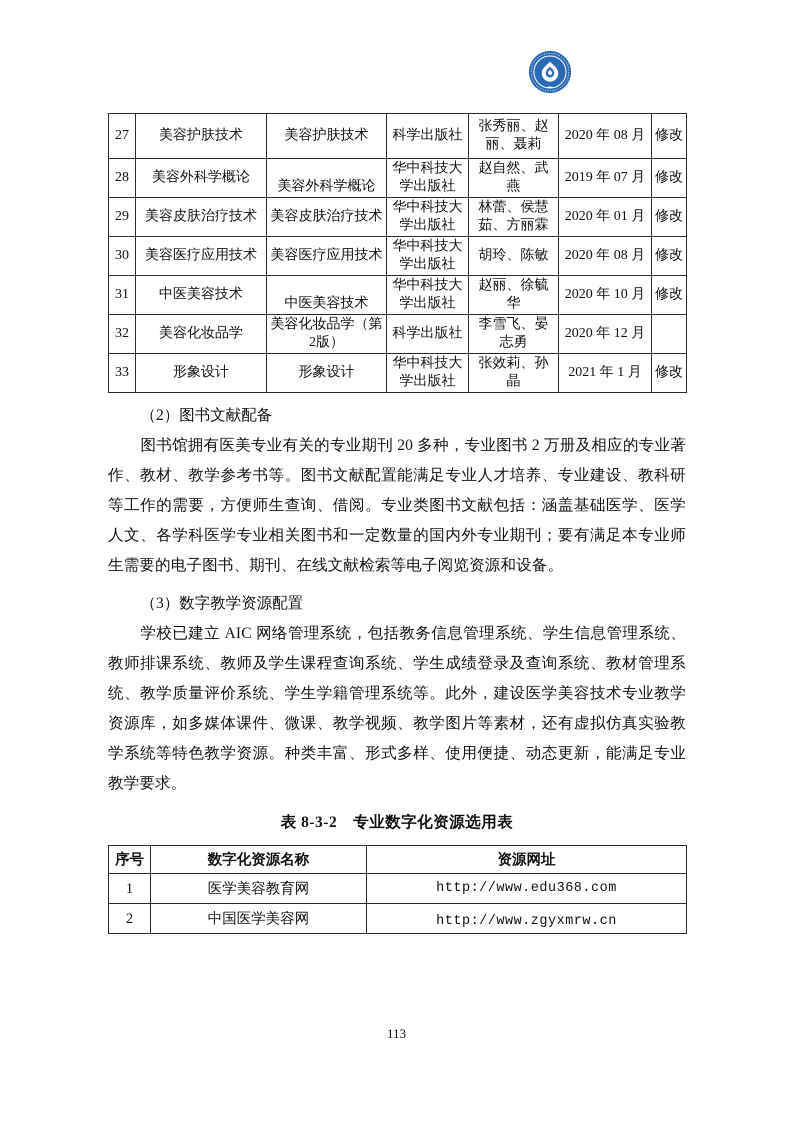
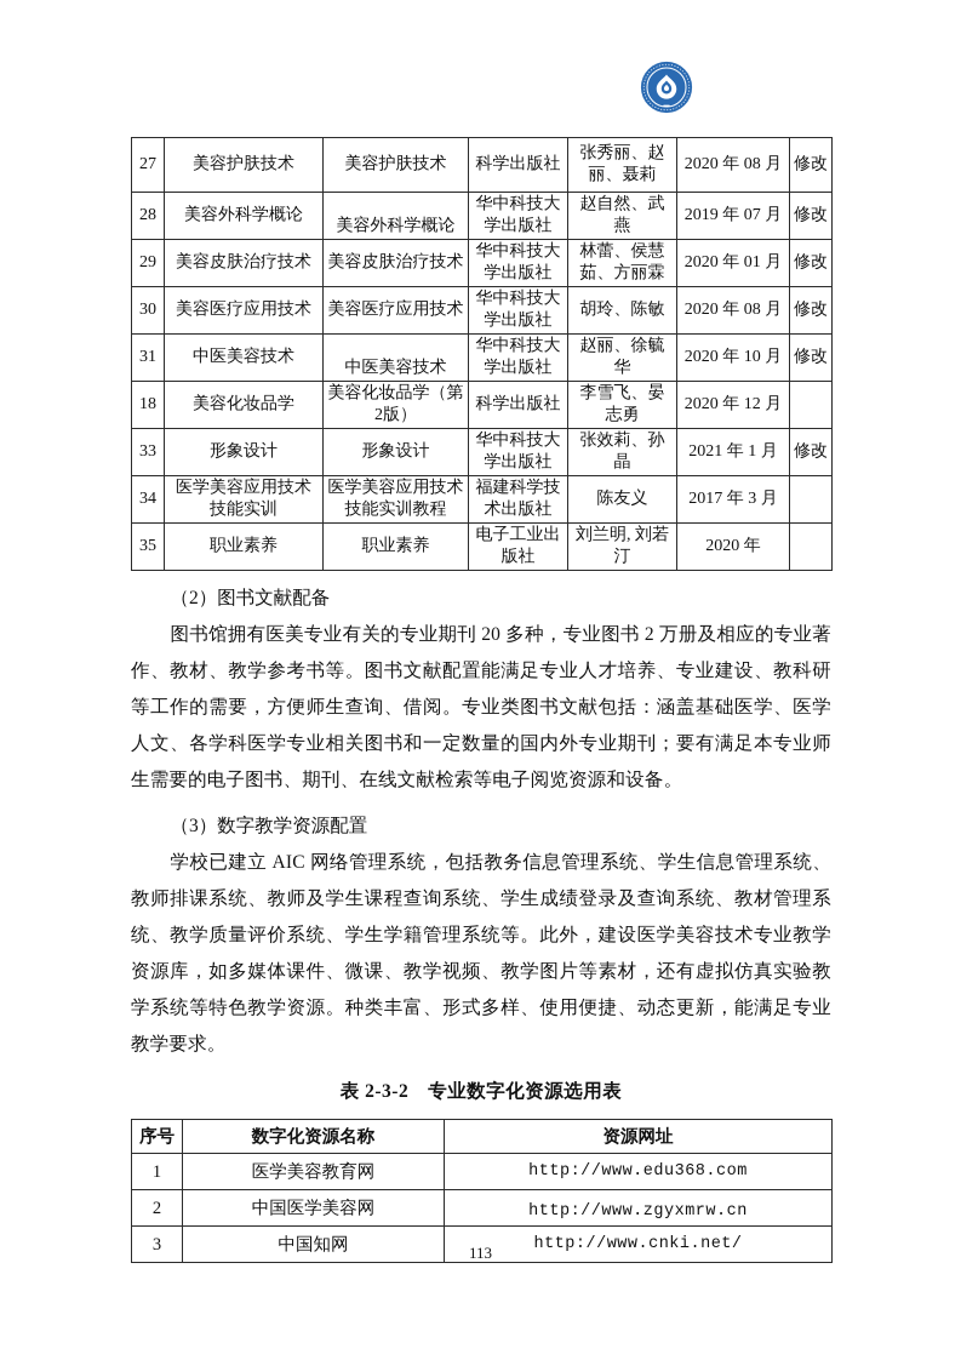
  27	美容护肤技术	美容护肤技术	科学出版社	张秀丽、赵丽、聂莉	2020 年 08 月	修改
  28	美容外科学概论	美容外科学概论	华中科技大学出版社	赵自然、武燕	2019 年 07 月	修改
  29	美容皮肤治疗技术	美容皮肤治疗技术	华中科技大学出版社	林蕾、侯慧茹、方丽霖	2020 年 01 月	修改
  30	美容医疗应用技术	美容医疗应用技术	华中科技大学出版社	胡玲、陈敏	2020 年 08 月	修改
  31	中医美容技术	中医美容技术	华中科技大学出版社	赵丽、徐毓华	2020 年 10 月	修改
- 32	美容化妆品学	美容化妆品学（第2版）	科学出版社	李雪飞、晏志勇	2020 年 12 月
+ 18	美容化妆品学	美容化妆品学（第2版）	科学出版社	李雪飞、晏志勇	2020 年 12 月
  33	形象设计	形象设计	华中科技大学出版社	张效莉、孙晶	2021 年 1 月	修改
+ 34	医学美容应用技术技能实训	医学美容应用技术技能实训教程	福建科学技术出版社	陈友义	2017 年 3 月
+ 35	职业素养	职业素养	电子工业出版社	刘兰明, 刘若汀	2020 年
  （2）图书文献配备
  图书馆拥有医美专业有关的专业期刊 20 多种，专业图书 2 万册及相应的专业著作、教材、教学参考书等。图书文献配置能满足专业人才培养、专业建设、教科研等工作的需要，方便师生查询、借阅。专业类图书文献包括：涵盖基础医学、医学人文、各学科医学专业相关图书和一定数量的国内外专业期刊；要有满足本专业师生需要的电子图书、期刊、在线文献检索等电子阅览资源和设备。
  （3）数字教学资源配置
  学校已建立 AIC 网络管理系统，包括教务信息管理系统、学生信息管理系统、教师排课系统、教师及学生课程查询系统、学生成绩登录及查询系统、教材管理系统、教学质量评价系统、学生学籍管理系统等。此外，建设医学美容技术专业教学资源库，如多媒体课件、微课、教学视频、教学图片等素材，还有虚拟仿真实验教学系统等特色教学资源。种类丰富、形式多样、使用便捷、动态更新，能满足专业教学要求。
- 表 8-3-2 专业数字化资源选用表
+ 表 2-3-2 专业数字化资源选用表
  序号	数字化资源名称	资源网址
  1	医学美容教育网	http://www.edu368.com
  2	中国医学美容网	http://www.zgyxmrw.cn
+ 3	中国知网	http://www.cnki.net/
  113
